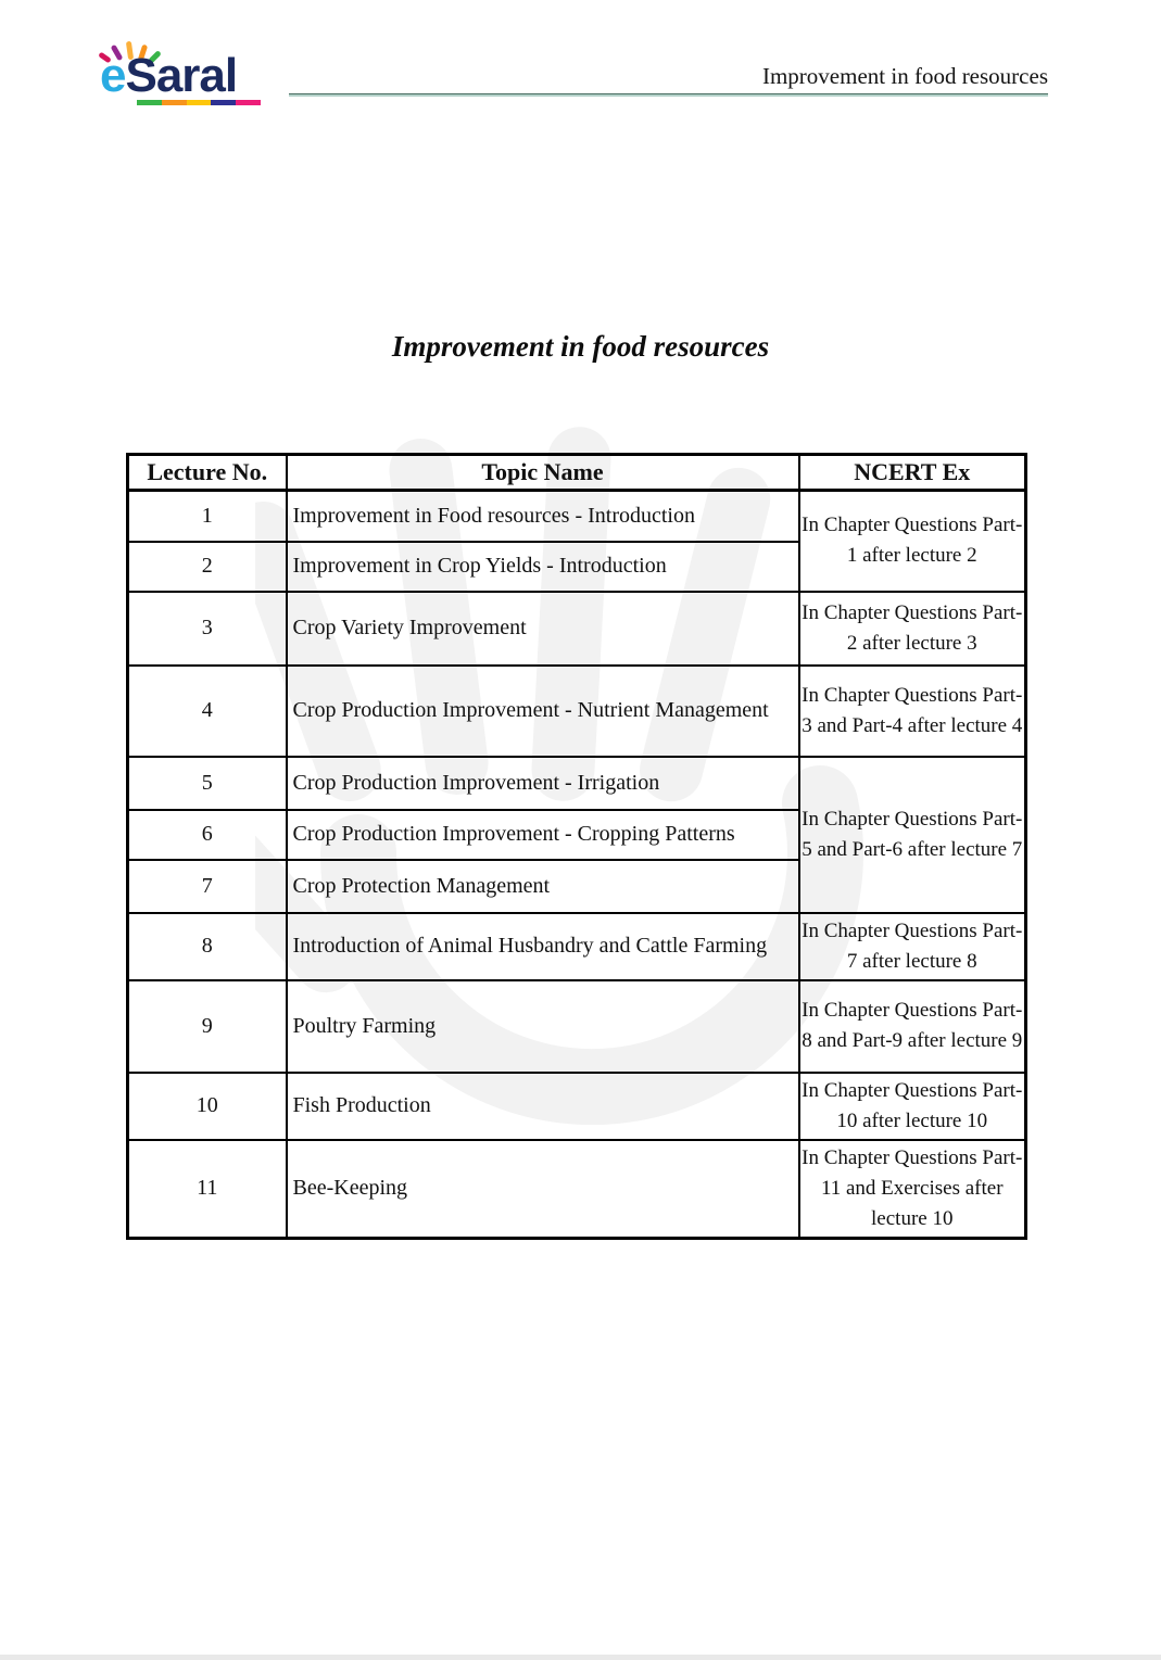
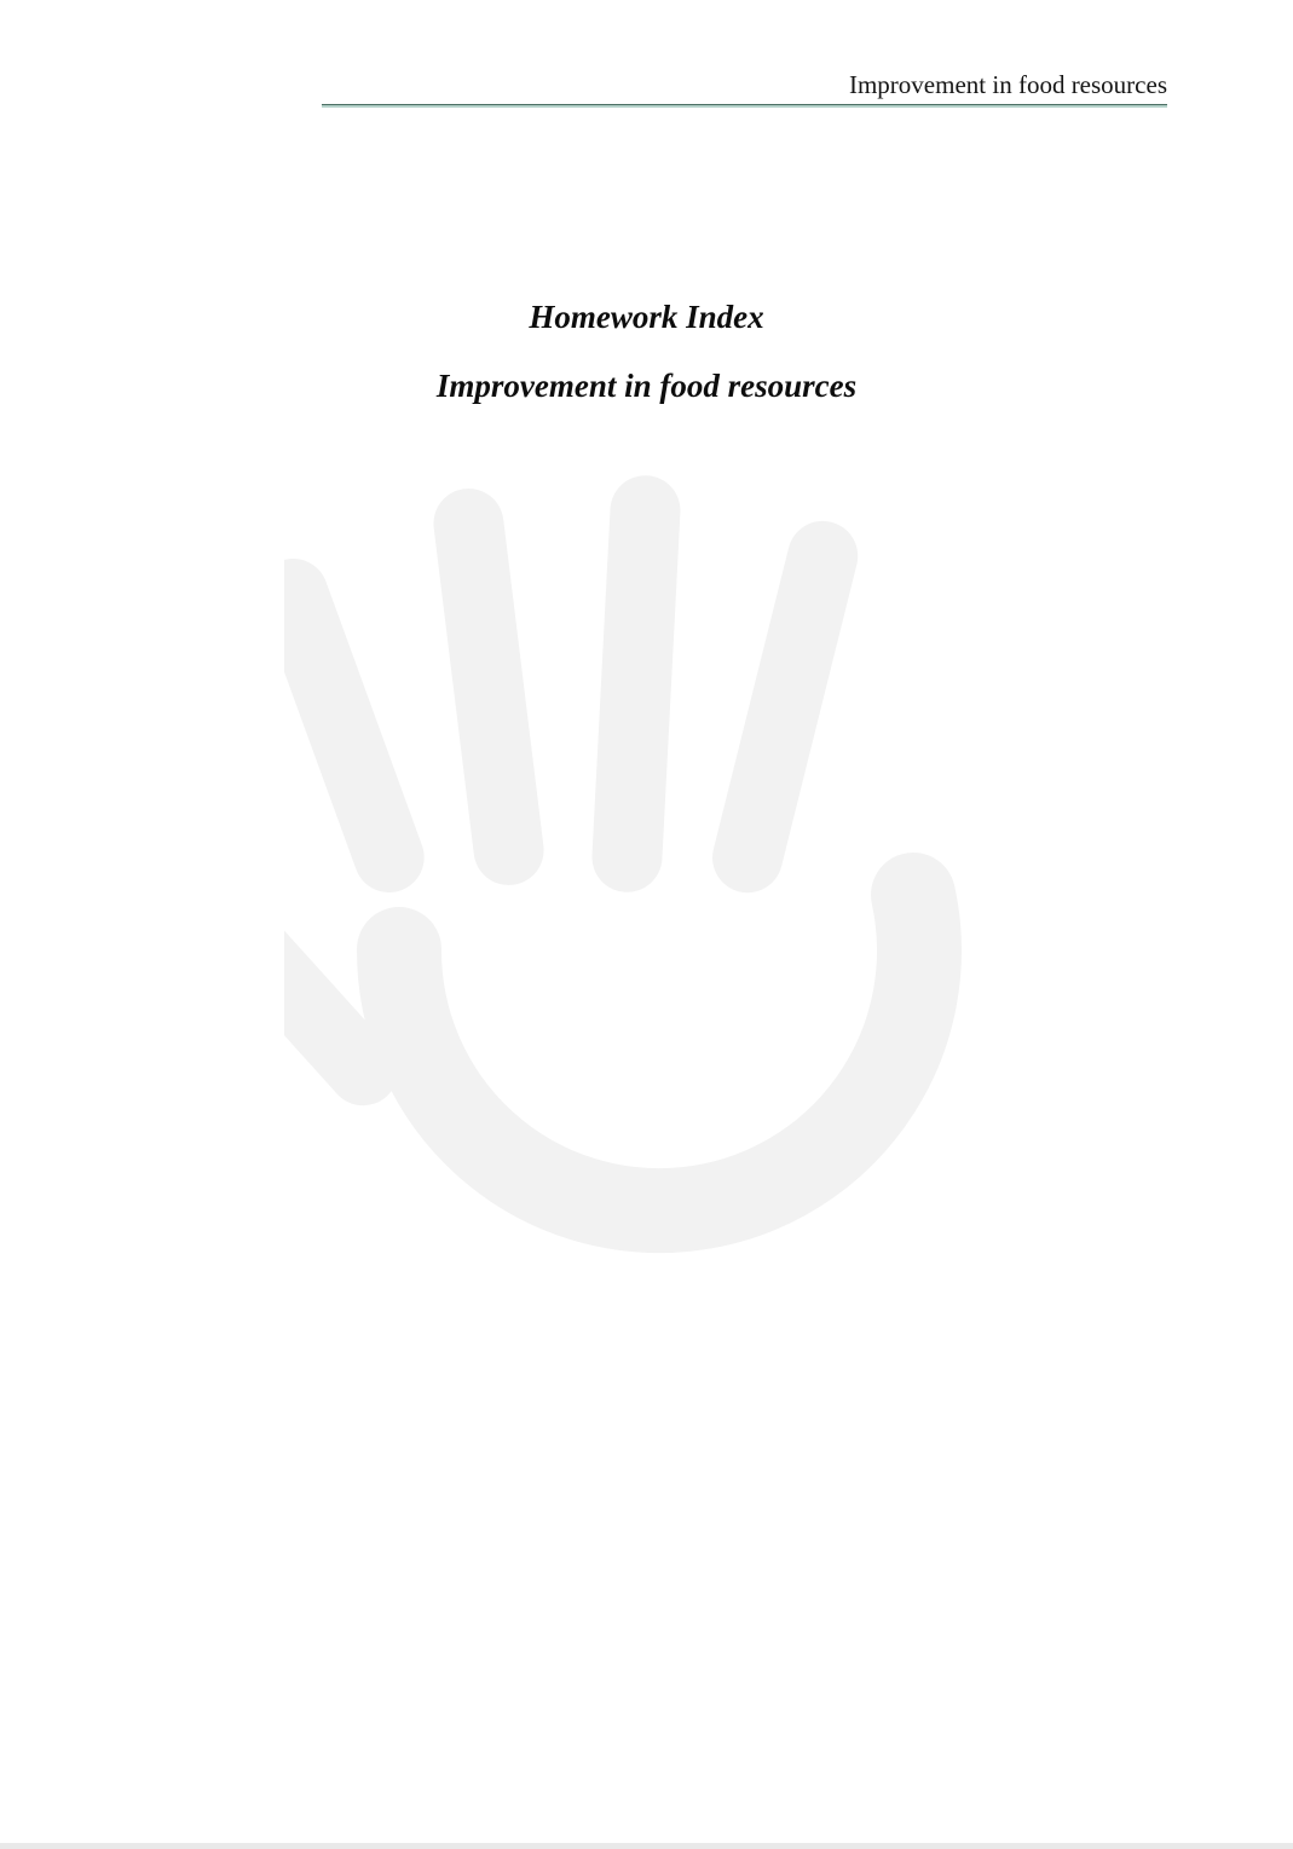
- eSaral
  Improvement in food resources
+ Homework Index
  Improvement in food resources
- Lecture No.	Topic Name	NCERT Ex
- 1	Improvement in Food resources - Introduction	In Chapter Questions Part-1 after lecture 2
- 2	Improvement in Crop Yields - Introduction
- 3	Crop Variety Improvement	In Chapter Questions Part-2 after lecture 3
- 4	Crop Production Improvement - Nutrient Management	In Chapter Questions Part-3 and Part-4 after lecture 4
- 5	Crop Production Improvement - Irrigation	In Chapter Questions Part-5 and Part-6 after lecture 7
- 6	Crop Production Improvement - Cropping Patterns
- 7	Crop Protection Management
- 8	Introduction of Animal Husbandry and Cattle Farming	In Chapter Questions Part-7 after lecture 8
- 9	Poultry Farming	In Chapter Questions Part-8 and Part-9 after lecture 9
- 10	Fish Production	In Chapter Questions Part-10 after lecture 10
- 11	Bee-Keeping	In Chapter Questions Part-11 and Exercises after lecture 10
